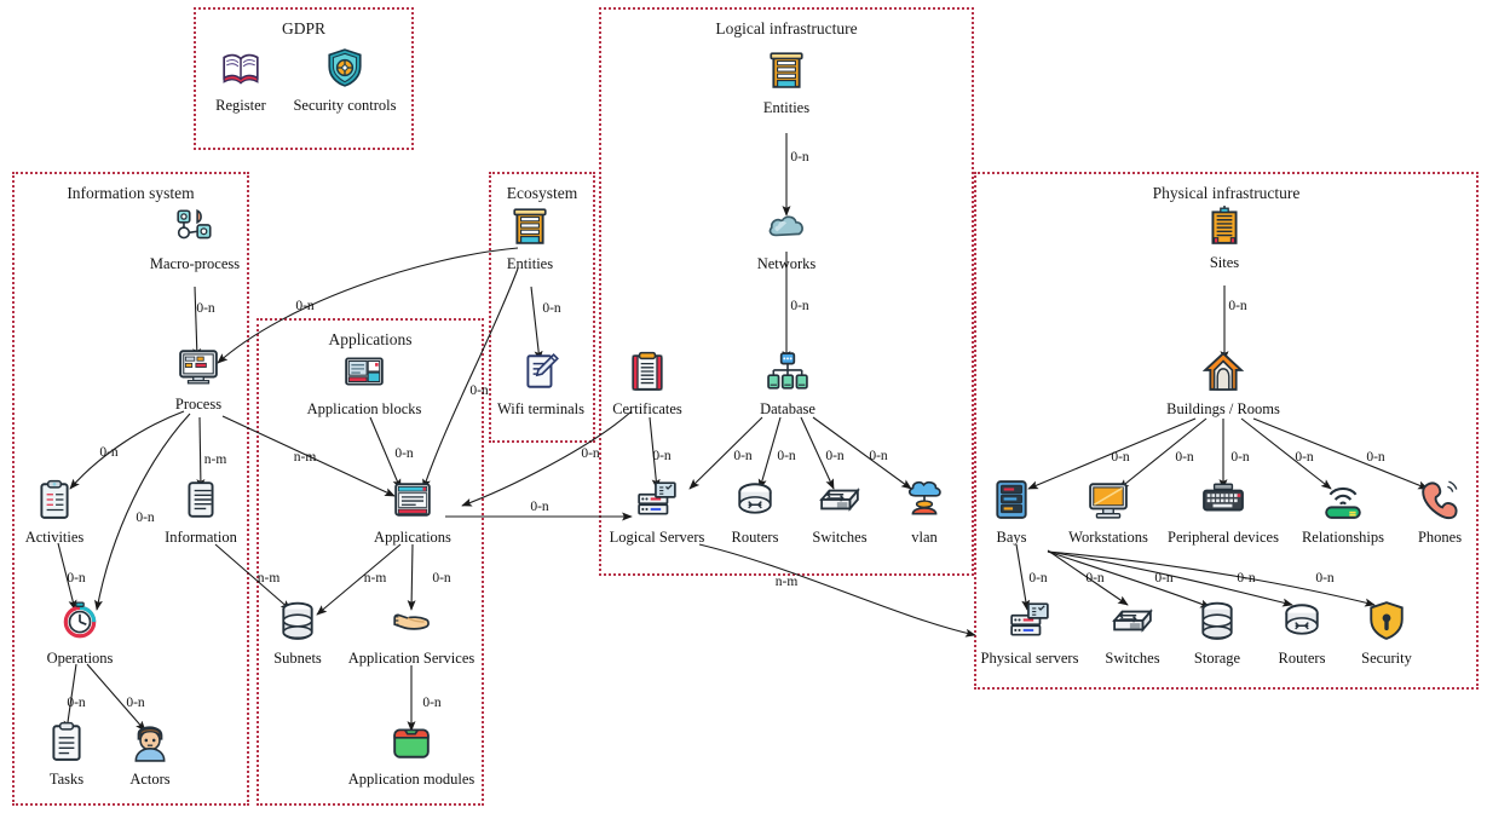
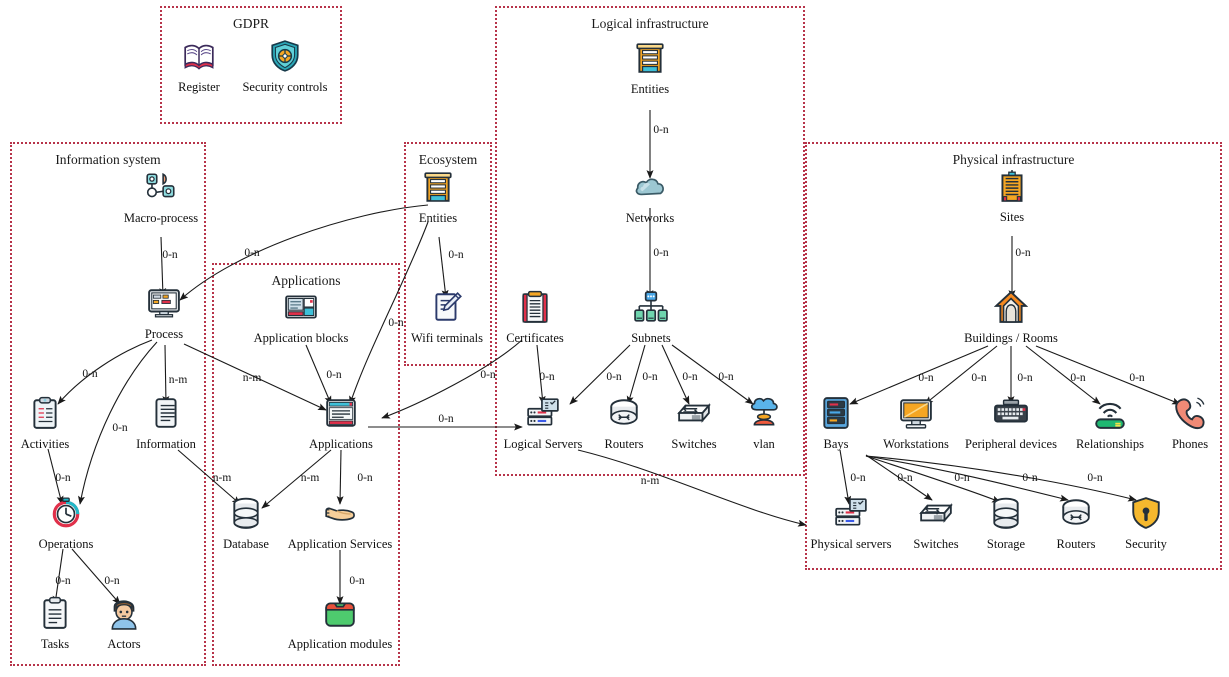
  GDPR
  Information system
  Applications
  Ecosystem
  Logical infrastructure
  Physical infrastructure
  0-n
  0-n
  0-n
  n-m
  0-n
  0-n
  0-n
  n-m
  n-m
  0-n
  n-m
  0-n
  0-n
  0-n
  0-n
  0-n
  0-n
  0-n
  0-n
  0-n
  0-n
  0-n
  0-n
  0-n
  0-n
  n-m
  0-n
  0-n
  0-n
  0-n
  0-n
  0-n
  0-n
  0-n
  0-n
  0-n
  0-n
  Register
  Security controls
  Macro-process
  Process
  Activities
  Information
  Operations
  Tasks
  Actors
  Application blocks
  Applications
- Subnets
+ Database
  Application Services
  Application modules
  Entities
  Wifi terminals
  Entities
  Networks
  Certificates
- Database
+ Subnets
  Logical Servers
  Routers
  Switches
  vlan
  Sites
  Buildings / Rooms
  Bays
  Workstations
  Peripheral devices
  Relationships
  Phones
  Physical servers
  Switches
  Storage
  Routers
  Security
